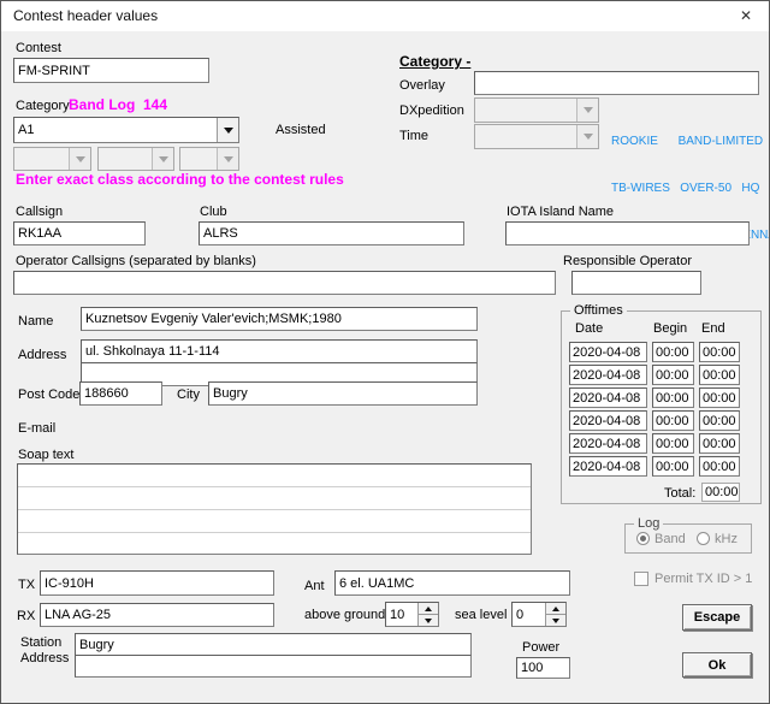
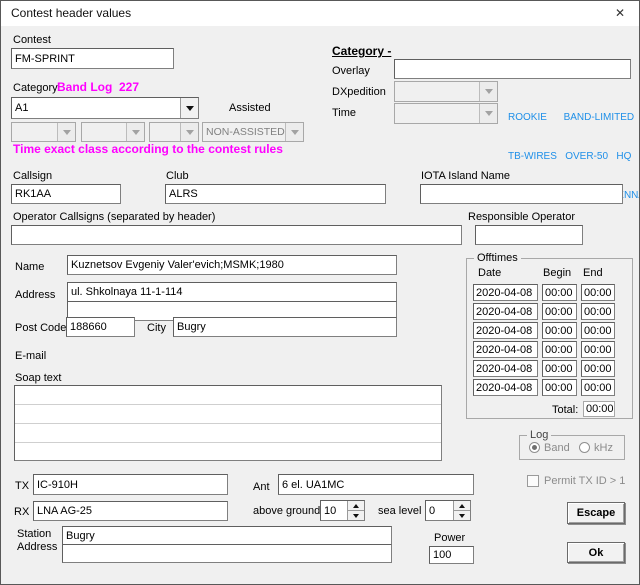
  Contest header values
  ✕
  Contest
  FM-SPRINT
  Category
- Band Log 144
+ Band Log 227
  A1
  Assisted
+ NON-ASSISTED
- Enter exact class according to the contest rules
+ Time exact class according to the contest rules
  Category -
  Overlay
  DXpedition
  Time
  ROOKIE BAND-LIMITED
  TB-WIRES OVER-50 HQ
  Callsign
  RK1AA
  Club
  ALRS
  IOTA Island Name
- Operator Callsigns (separated by blanks)
+ Operator Callsigns (separated by header)
  Responsible Operator
  Name
  Kuznetsov Evgeniy Valer'evich;MSMK;1980
  Address
  ul. Shkolnaya 11-1-114
  Post Code
  188660
  City
  Bugry
  E-mail
  Soap text
  Offtimes
  Date
  Begin
  End
  2020-04-08
  00:00
  00:00
  2020-04-08
  00:00
  00:00
  2020-04-08
  00:00
  00:00
  2020-04-08
  00:00
  00:00
  2020-04-08
  00:00
  00:00
  2020-04-08
  00:00
  00:00
  Total:
  00:00
  Log
  Band
  kHz
  Permit TX ID > 1
  TX
  IC-910H
  Ant
  6 el. UA1MC
  RX
  LNA AG-25
  above ground
  10
  sea level
  0
  Station
  Address
  Bugry
  Power
  100
  Escape
  Ok
